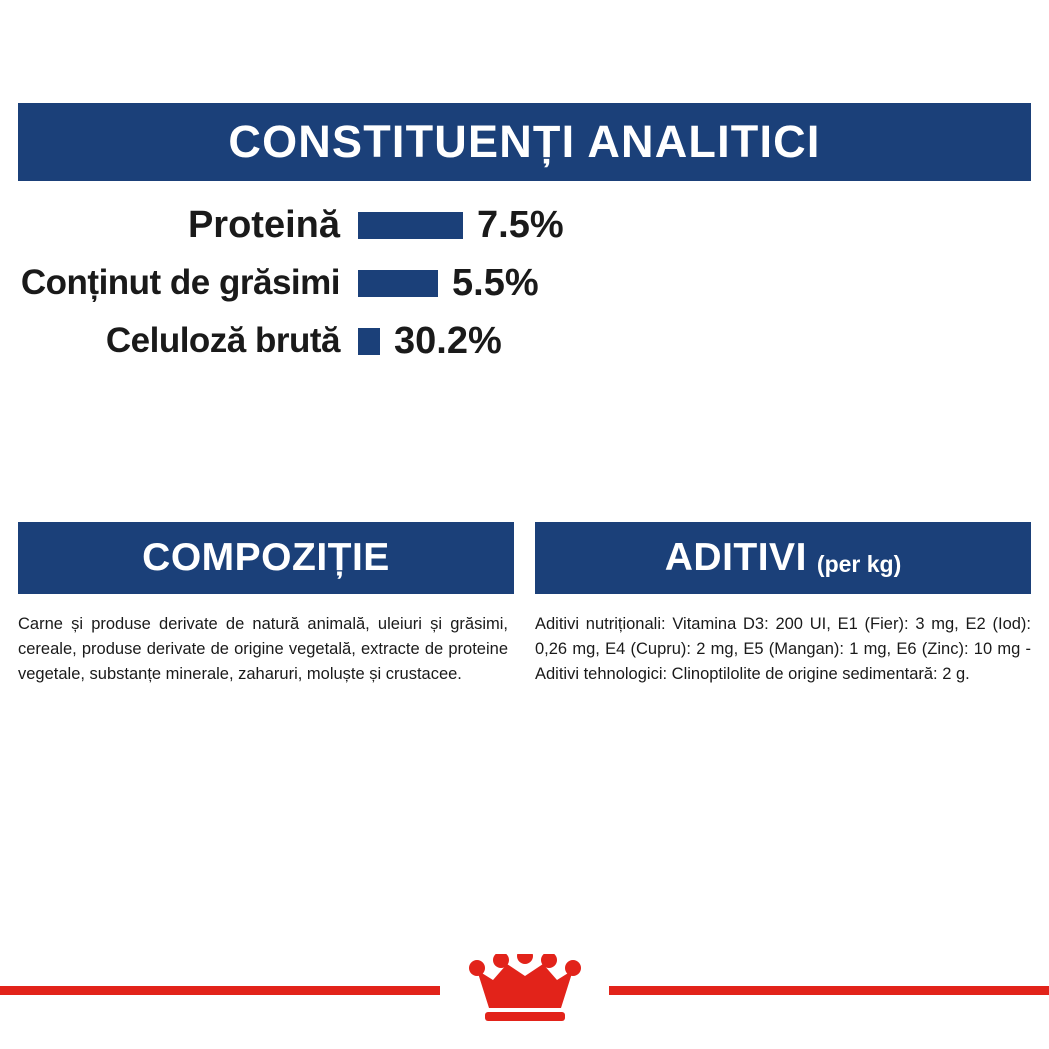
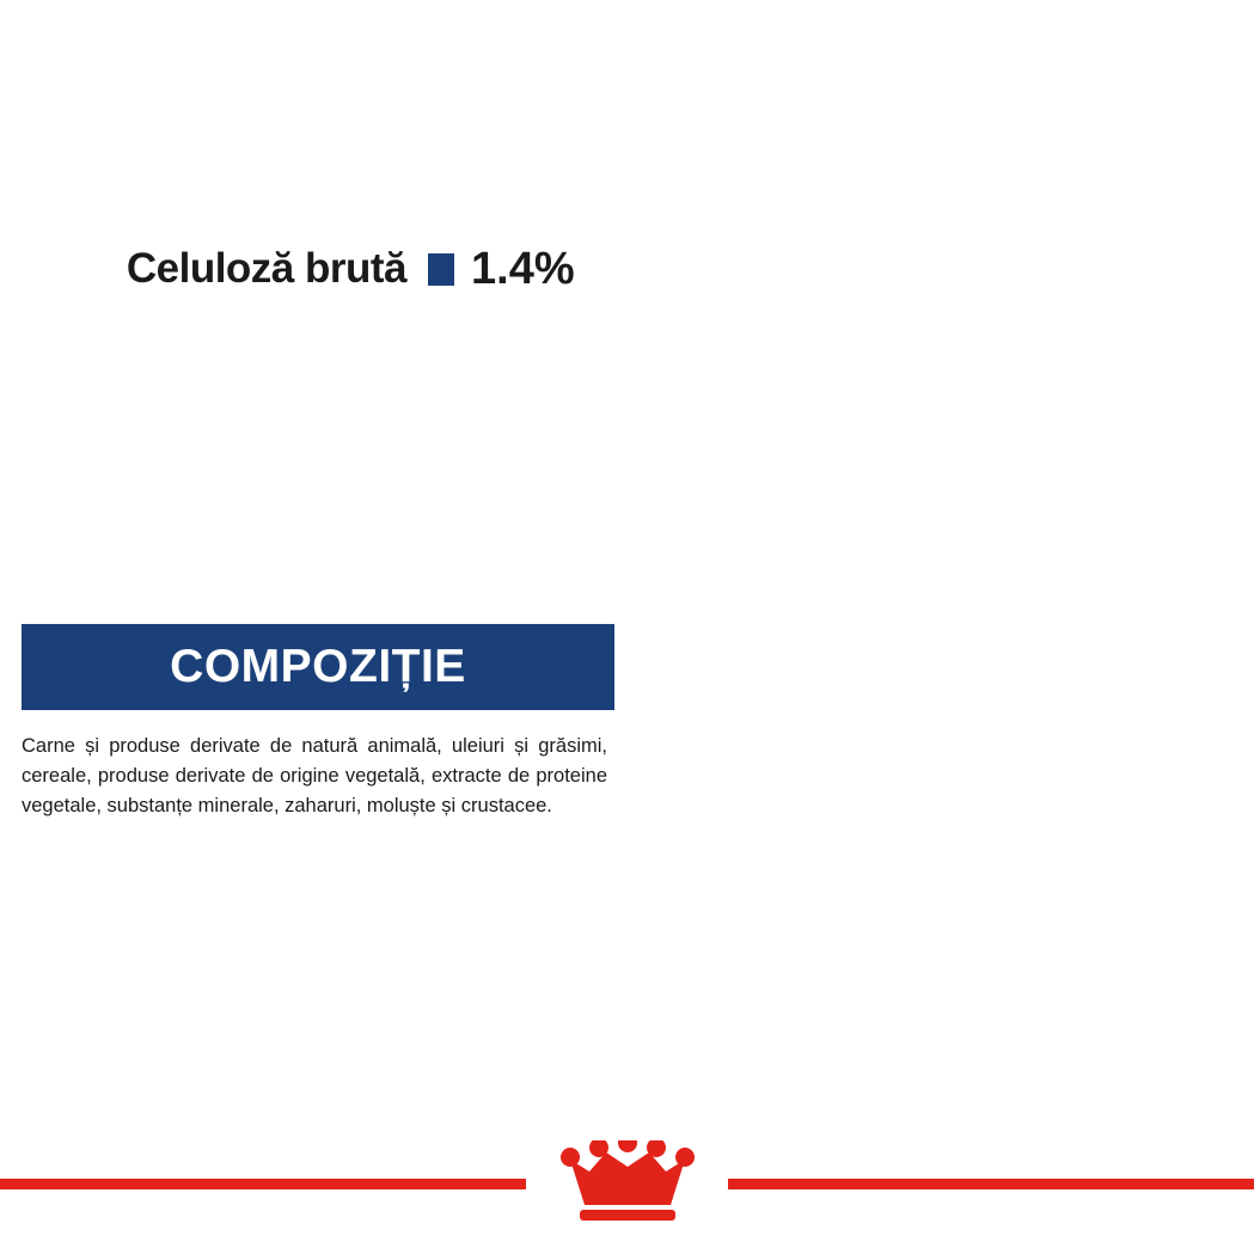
- CONSTITUENȚI ANALITICI
- Proteină
- 7.5%
- Conținut de grăsimi
- 5.5%
  Celuloză brută
- 30.2%
+ 1.4%
  COMPOZIȚIE
  Carne și produse derivate de natură animală, uleiuri și grăsimi, cereale, produse derivate de origine vegetală, extracte de proteine vegetale, substanțe minerale, zaharuri, moluște și crustacee.
- ADITIVI
- (per kg)
- Aditivi nutriționali: Vitamina D3: 200 UI, E1 (Fier): 3 mg, E2 (Iod): 0,26 mg, E4 (Cupru): 2 mg, E5 (Mangan): 1 mg, E6 (Zinc): 10 mg - Aditivi tehnologici: Clinoptilolite de origine sedimentară: 2 g.
